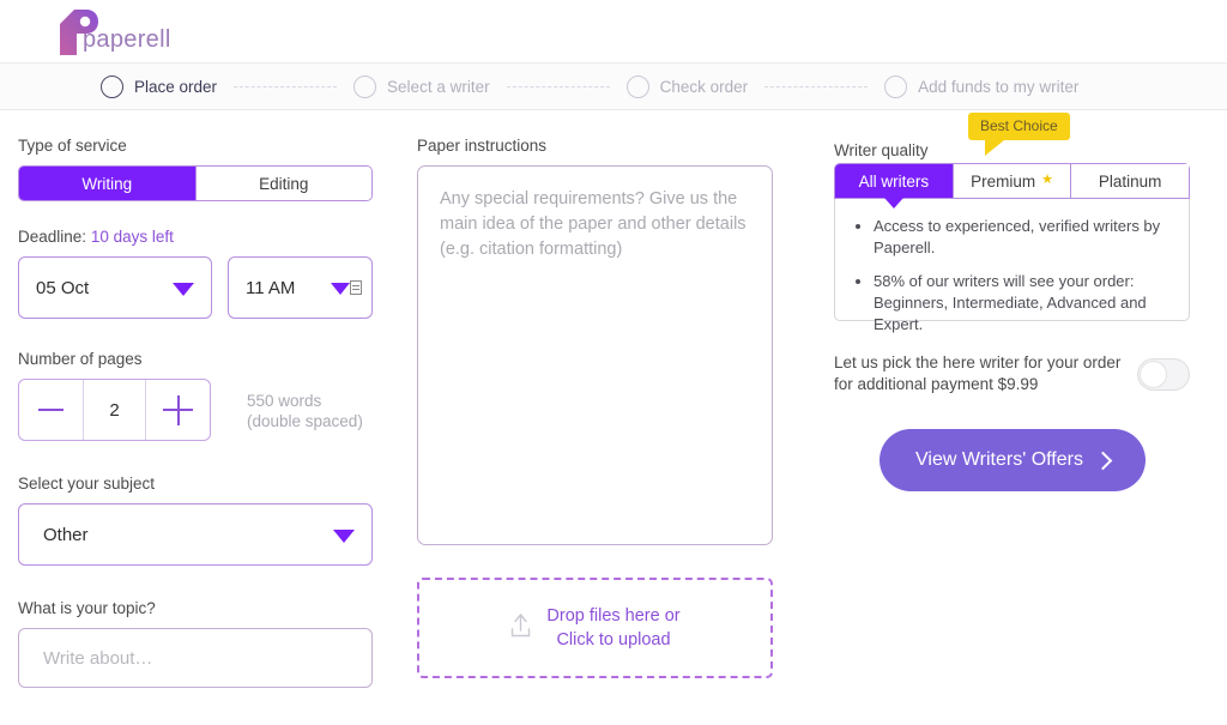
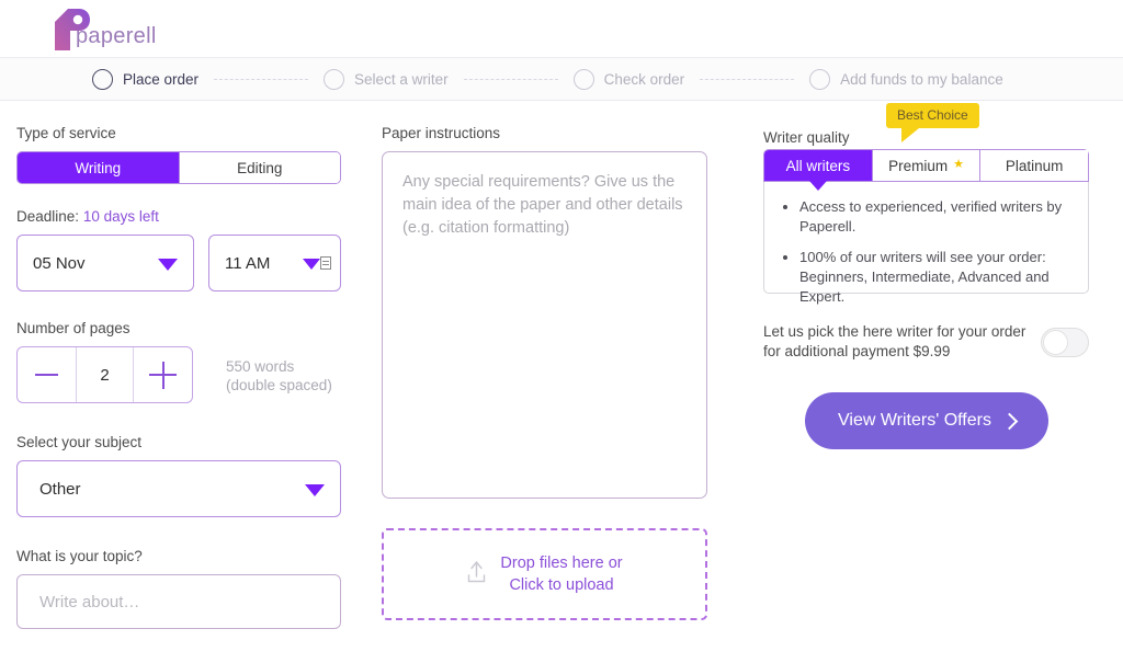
  paperell
  Place order
  Select a writer
  Check order
- Add funds to my writer
+ Add funds to my balance
  Type of service
  Writing
  Editing
  Deadline: 10 days left
- 05 Oct
+ 05 Nov
  11 AM
  Number of pages
  2
  550 words
  (double spaced)
  Select your subject
  Other
  What is your topic?
  Write about…
  Paper instructions
  Drop files here or
  Click to upload
  Writer quality
  Best Choice
  All writers
  Premium
  ★
  Platinum
  Access to experienced, verified writers by Paperell.
- 58% of our writers will see your order: Beginners, Intermediate, Advanced and Expert.
+ 100% of our writers will see your order: Beginners, Intermediate, Advanced and Expert.
  Let us pick the here writer for your order
  for additional payment $9.99
  View Writers' Offers
